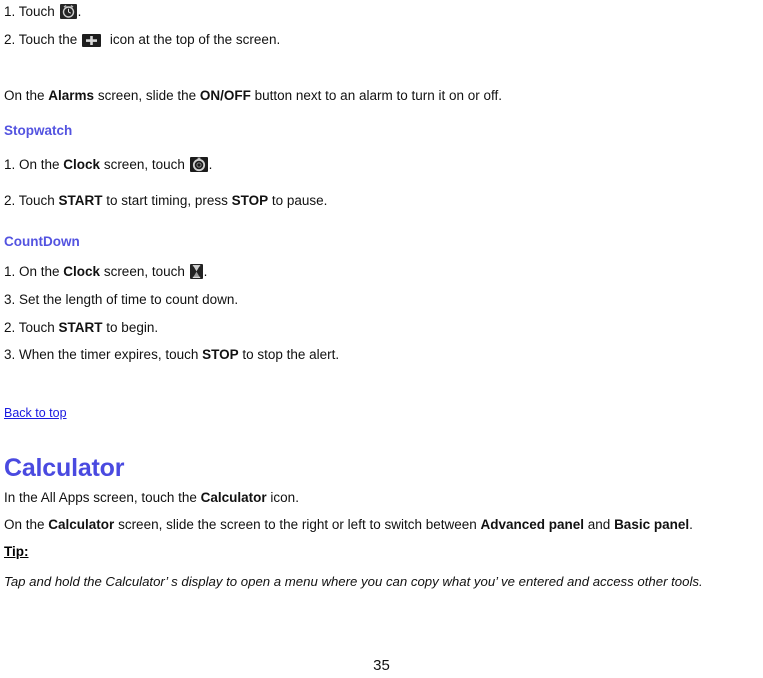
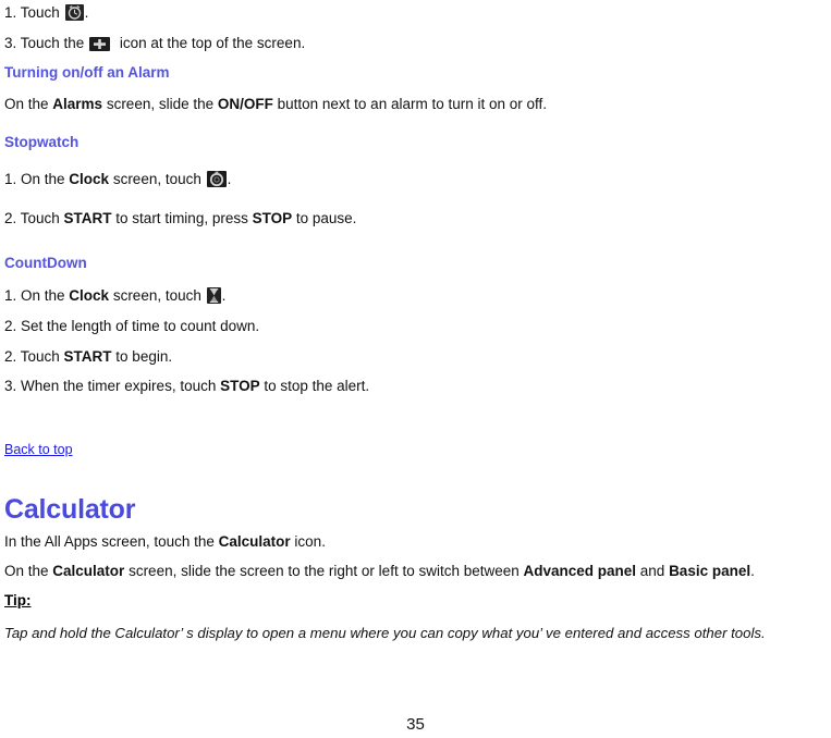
  1. Touch .
- 2. Touch the icon at the top of the screen.
+ 3. Touch the icon at the top of the screen.
+ Turning on/off an Alarm
  On the Alarms screen, slide the ON/OFF button next to an alarm to turn it on or off.
  Stopwatch
  1. On the Clock screen, touch .
  2. Touch START to start timing, press STOP to pause.
  CountDown
  1. On the Clock screen, touch .
- 3. Set the length of time to count down.
+ 2. Set the length of time to count down.
  2. Touch START to begin.
  3. When the timer expires, touch STOP to stop the alert.
  Back to top
  Calculator
  In the All Apps screen, touch the Calculator icon.
  On the Calculator screen, slide the screen to the right or left to switch between Advanced panel and Basic panel.
  Tip:
  Tap and hold the Calculator’ s display to open a menu where you can copy what you’ ve entered and access other tools.
  35
